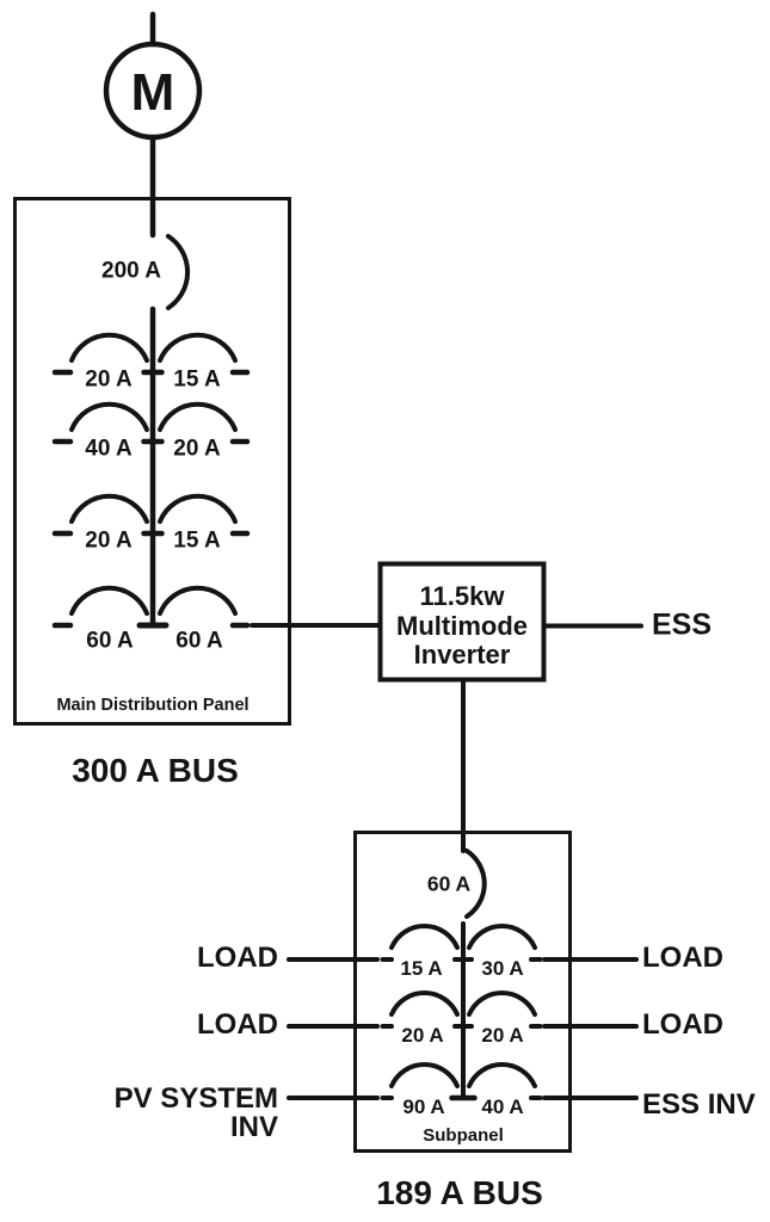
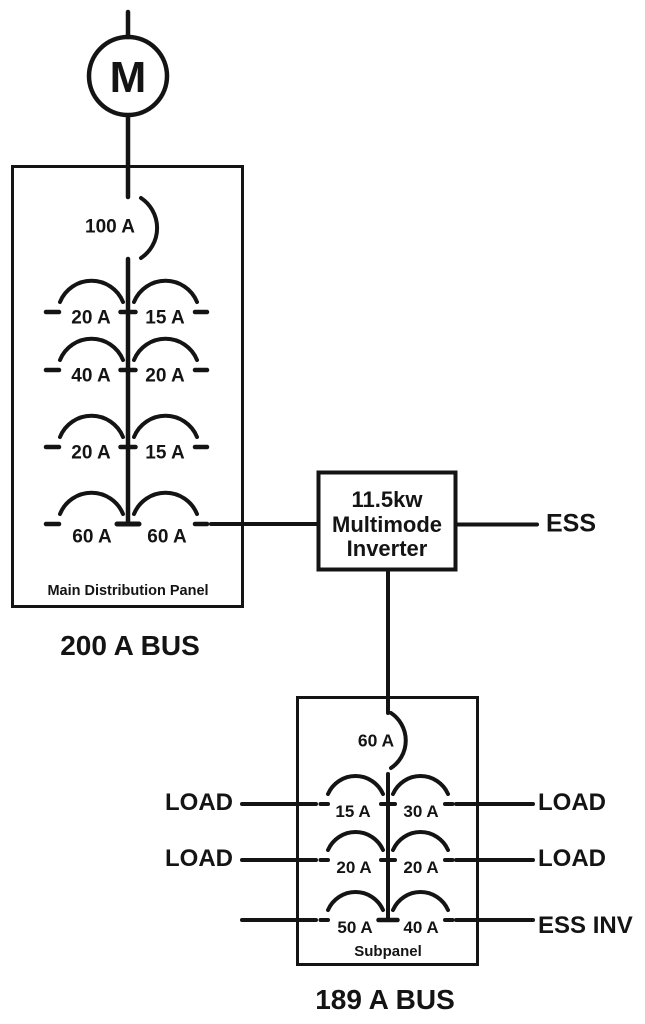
  M
- 200 A
+ 100 A
  20 A
  15 A
  40 A
  20 A
  20 A
  15 A
  60 A
  60 A
  Main Distribution Panel
- 300 A BUS
+ 200 A BUS
  11.5kw
  Multimode
  Inverter
  ESS
  60 A
  15 A
  30 A
  20 A
  20 A
- 90 A
+ 50 A
  40 A
  LOAD
  LOAD
- PV SYSTEM
- INV
  LOAD
  LOAD
  ESS INV
  Subpanel
  189 A BUS
